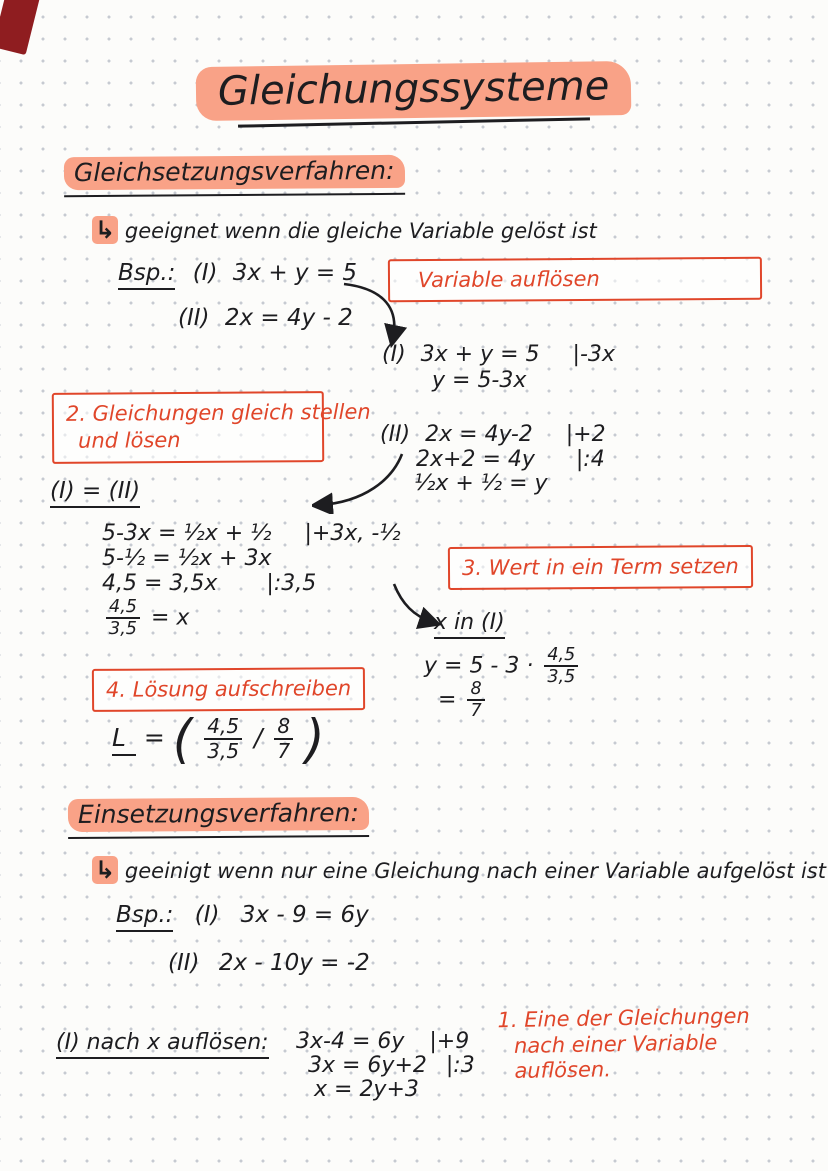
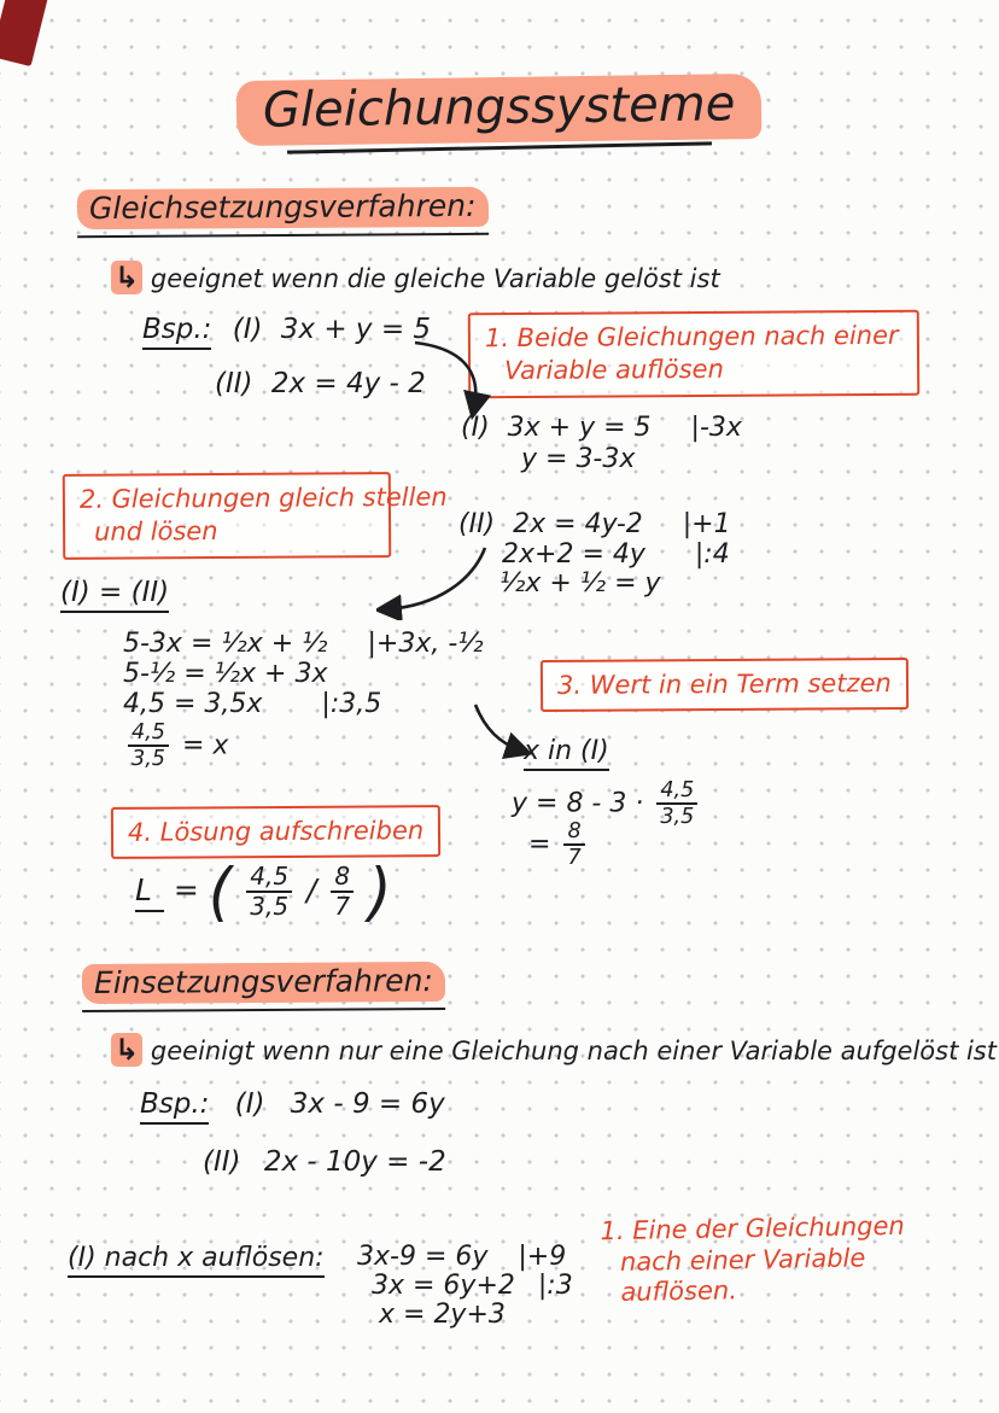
  Gleichungssysteme
  Gleichsetzungsverfahren:
  ↳ geeignet wenn die gleiche Variable gelöst ist
  Bsp.: (I) 3x + y = 5
  (II) 2x = 4y - 2
+ 1. Beide Gleichungen nach einer
  Variable auflösen
  (I) 3x + y = 5 |-3x
- y = 5-3x
+ y = 3-3x
  2. Gleichungen gleich stellen
  und lösen
- (II) 2x = 4y-2 |+2
+ (II) 2x = 4y-2 |+1
  2x+2 = 4y |:4
  ½x + ½ = y
  (I) = (II)
  5-3x = ½x + ½ |+3x, -½
  5-½ = ½x + 3x
  4,5 = 3,5x |:3,5
  4,5
  3,5
  = x
  3. Wert in ein Term setzen
  x in (I)
- y = 5 - 3 ·
+ y = 8 - 3 ·
  4,5
  3,5
  =
  8
  7
  4. Lösung aufschreiben
  L = (
  4,5
  3,5
  /
  8
  7
  )
  Einsetzungsverfahren:
  ↳ geeinigt wenn nur eine Gleichung nach einer Variable aufgelöst ist
  Bsp.: (I) 3x - 9 = 6y
  (II) 2x - 10y = -2
  (I) nach x auflösen:
- 3x-4 = 6y |+9
+ 3x-9 = 6y |+9
  3x = 6y+2 |:3
  x = 2y+3
  1. Eine der Gleichungen
  nach einer Variable
  auflösen.
